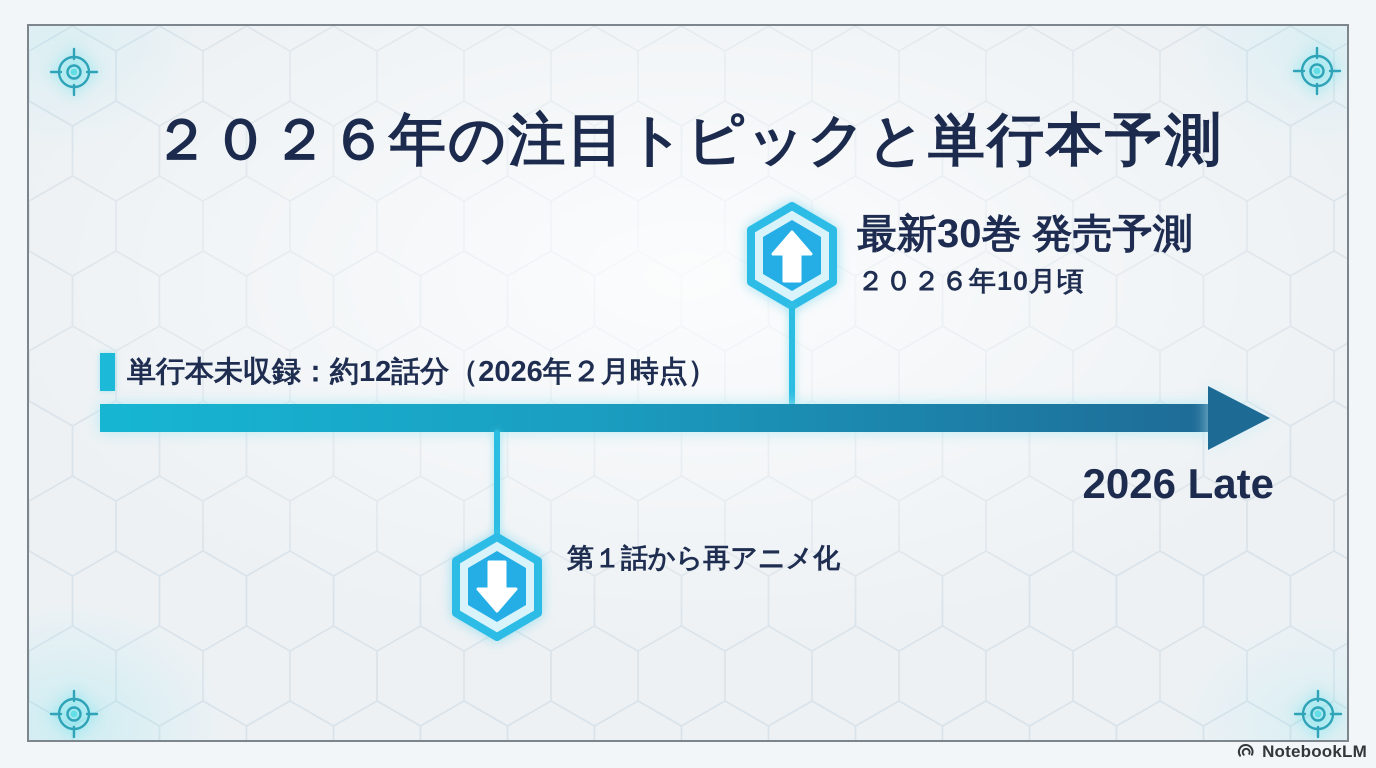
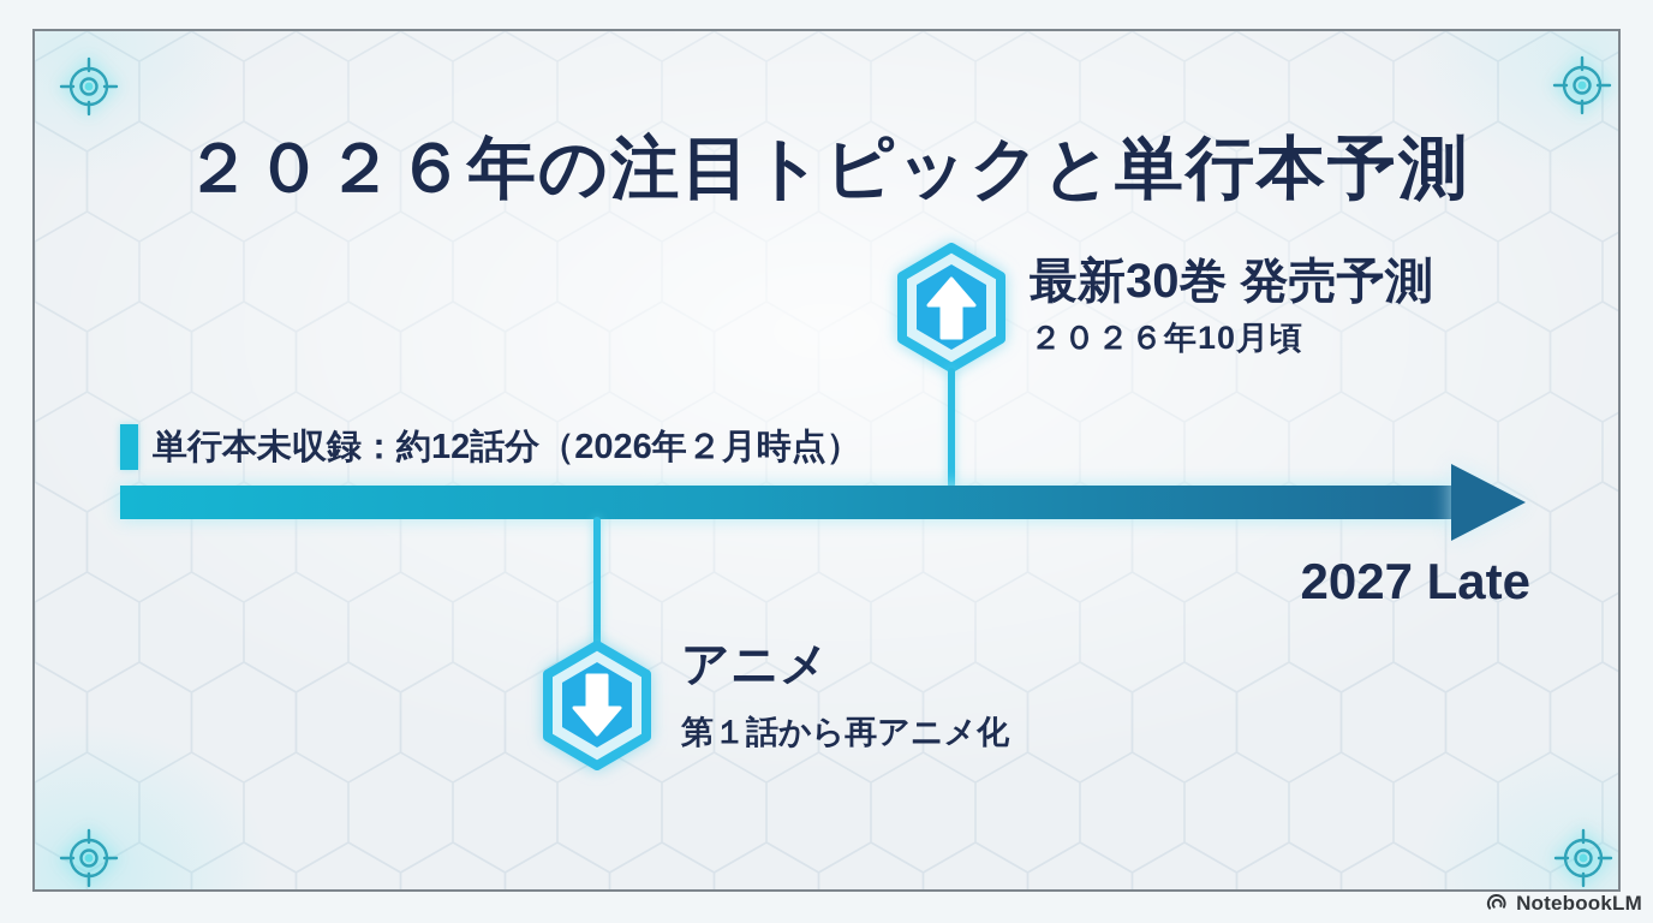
  ２０２６年の注目トピックと単行本予測
  最新30巻 発売予測
  ２０２６年10月頃
  単行本未収録：約12話分（2026年２月時点）
- 2026 Late
+ 2027 Late
+ アニメ
  第１話から再アニメ化
  NotebookLM
